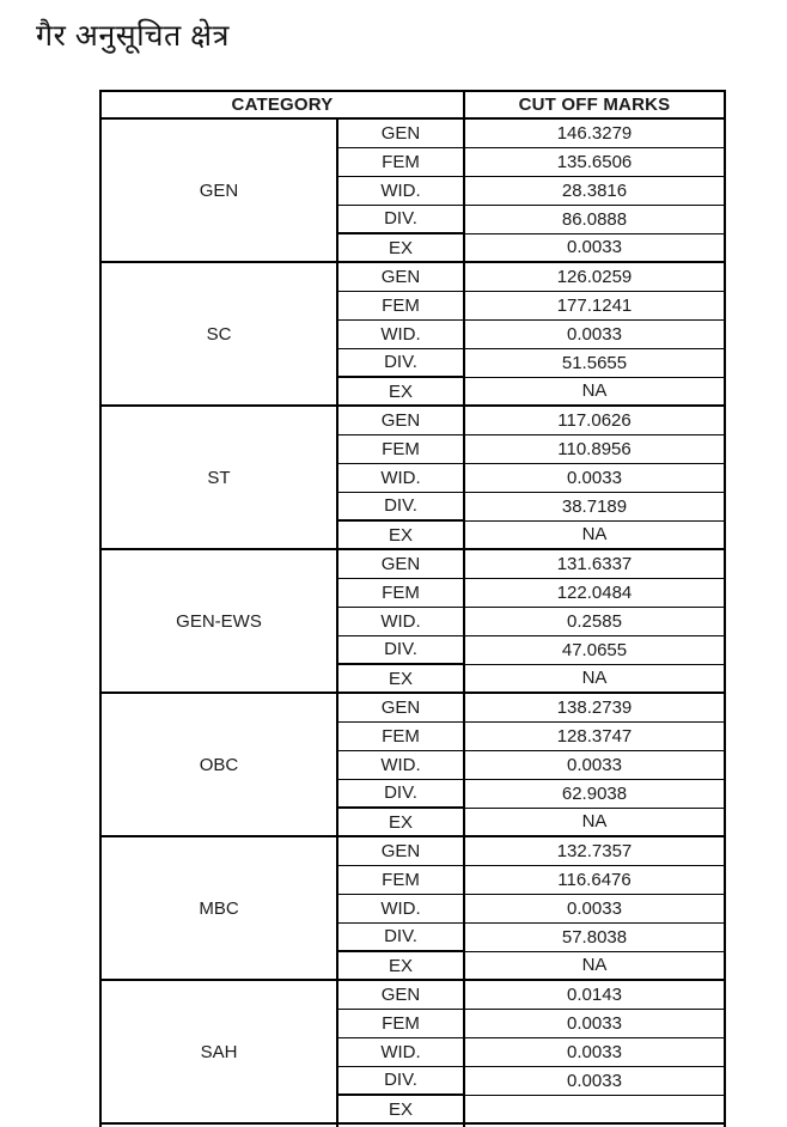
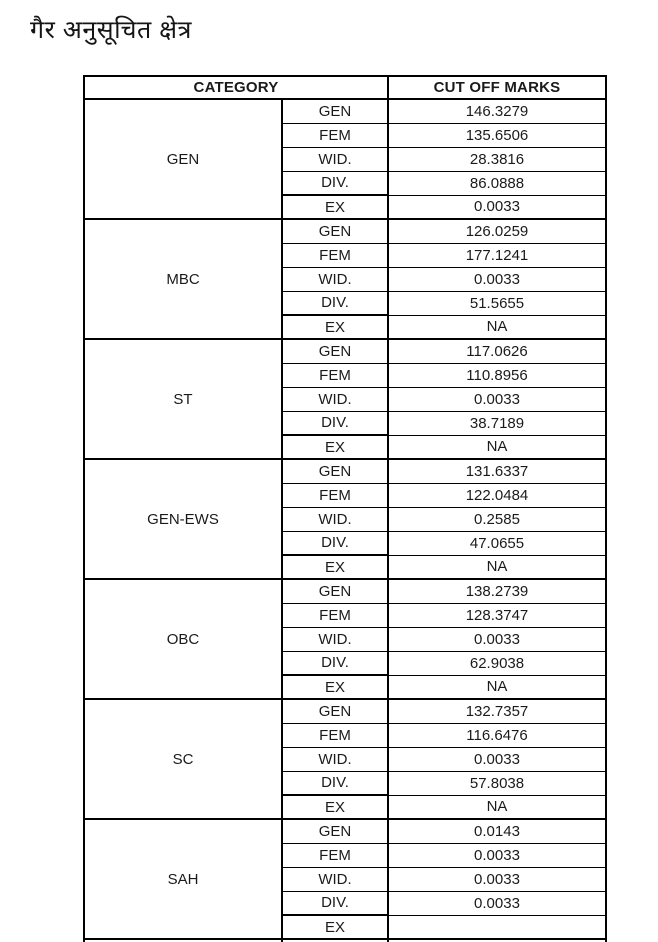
  गैर अनुसूचित क्षेत्र
  CATEGORY	CUT OFF MARKS
  GEN	GEN	146.3279
  FEM	135.6506
  WID.	28.3816
  DIV.	86.0888
  EX	0.0033
- SC	GEN	126.0259
+ MBC	GEN	126.0259
  FEM	177.1241
  WID.	0.0033
  DIV.	51.5655
  EX	NA
  ST	GEN	117.0626
  FEM	110.8956
  WID.	0.0033
  DIV.	38.7189
  EX	NA
  GEN-EWS	GEN	131.6337
  FEM	122.0484
  WID.	0.2585
  DIV.	47.0655
  EX	NA
  OBC	GEN	138.2739
  FEM	128.3747
  WID.	0.0033
  DIV.	62.9038
  EX	NA
- MBC	GEN	132.7357
+ SC	GEN	132.7357
  FEM	116.6476
  WID.	0.0033
  DIV.	57.8038
  EX	NA
  SAH	GEN	0.0143
  FEM	0.0033
  WID.	0.0033
  DIV.	0.0033
  EX
